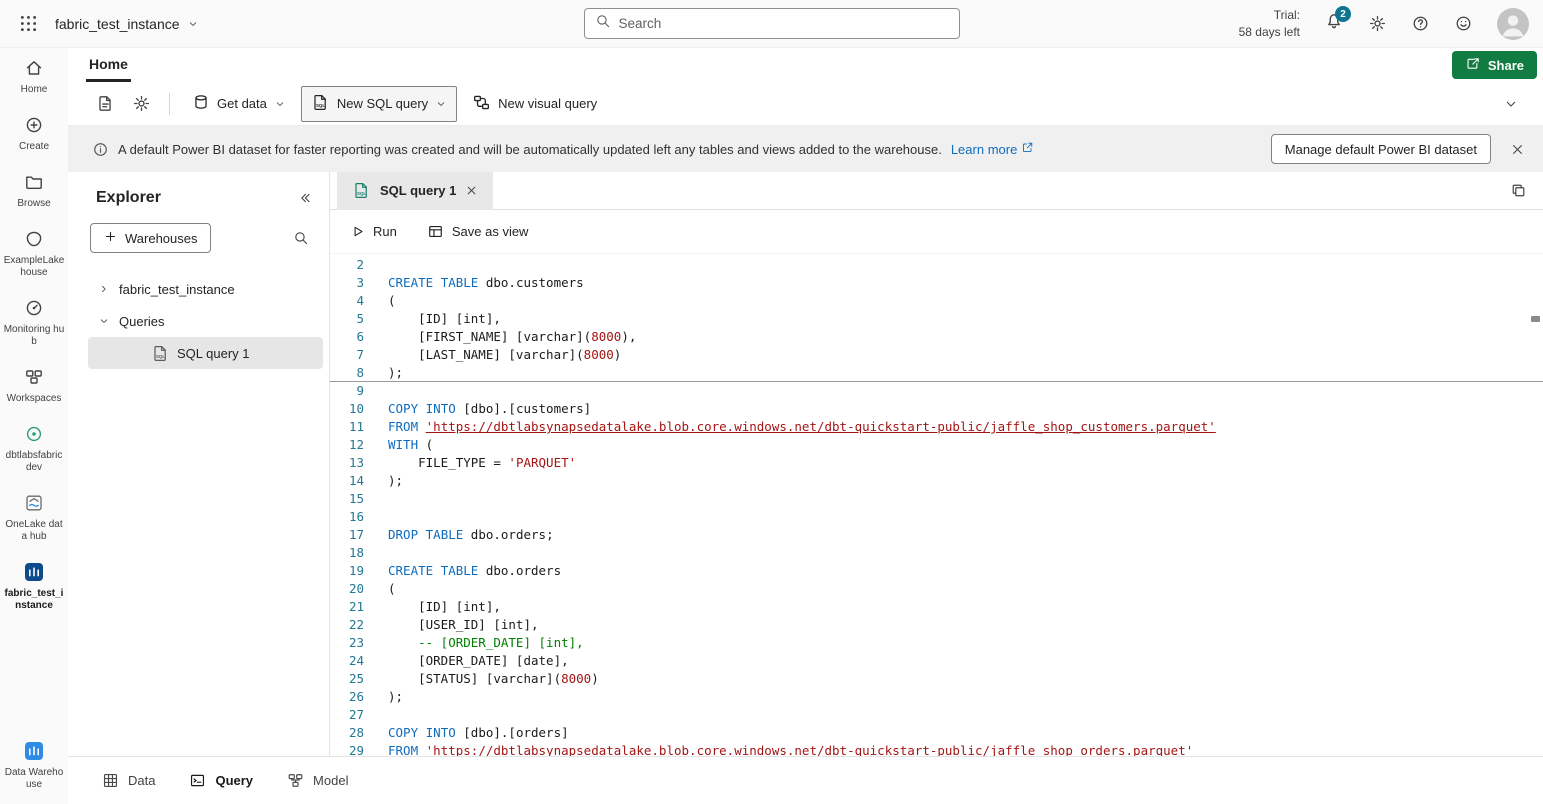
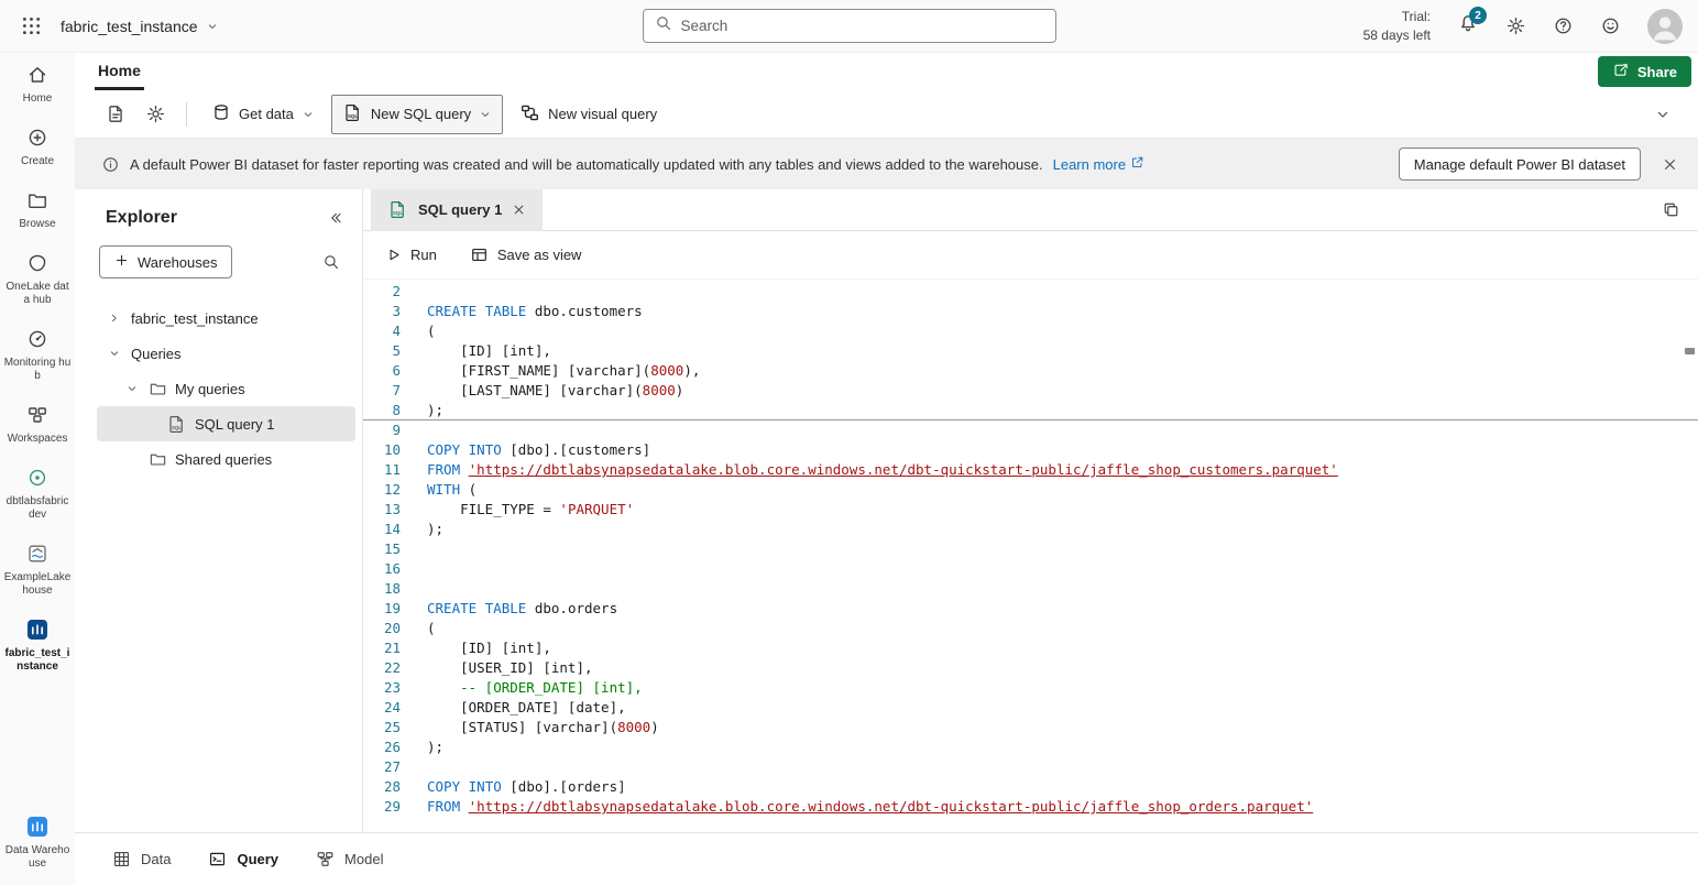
  fabric_test_instance
  Search
  Trial:
  58 days left
  2
  Home
  Create
  Browse
- ExampleLakehouse
+ OneLake data hub
  Monitoring hub
  Workspaces
  dbtlabsfabricdev
- OneLake data hub
+ ExampleLakehouse
  fabric_test_instance
  Data Warehouse
  Home
  Share
  Get data
  New SQL query
  New visual query
- A default Power BI dataset for faster reporting was created and will be automatically updated left any tables and views added to the warehouse.
+ A default Power BI dataset for faster reporting was created and will be automatically updated with any tables and views added to the warehouse.
  Learn more
  Manage default Power BI dataset
  Explorer
  Warehouses
  fabric_test_instance
  Queries
+ My queries
  SQL query 1
+ Shared queries
  SQL query 1
  Run
  Save as view
  2
  3
  CREATE TABLE dbo.customers
  4
  (
  5
  [ID] [int],
  6
  [FIRST_NAME] [varchar](8000),
  7
  [LAST_NAME] [varchar](8000)
  8
  );
  9
  10
  COPY INTO [dbo].[customers]
  11
  FROM 'https://dbtlabsynapsedatalake.blob.core.windows.net/dbt-quickstart-public/jaffle_shop_customers.parquet'
  12
  WITH (
  13
  FILE_TYPE = 'PARQUET'
  14
  );
  15
  16
- 17
- DROP TABLE dbo.orders;
  18
  19
  CREATE TABLE dbo.orders
  20
  (
  21
  [ID] [int],
  22
  [USER_ID] [int],
  23
  -- [ORDER_DATE] [int],
  24
  [ORDER_DATE] [date],
  25
  [STATUS] [varchar](8000)
  26
  );
  27
  28
  COPY INTO [dbo].[orders]
  29
  FROM 'https://dbtlabsynapsedatalake.blob.core.windows.net/dbt-quickstart-public/jaffle_shop_orders.parquet'
  Data
  Query
  Model
